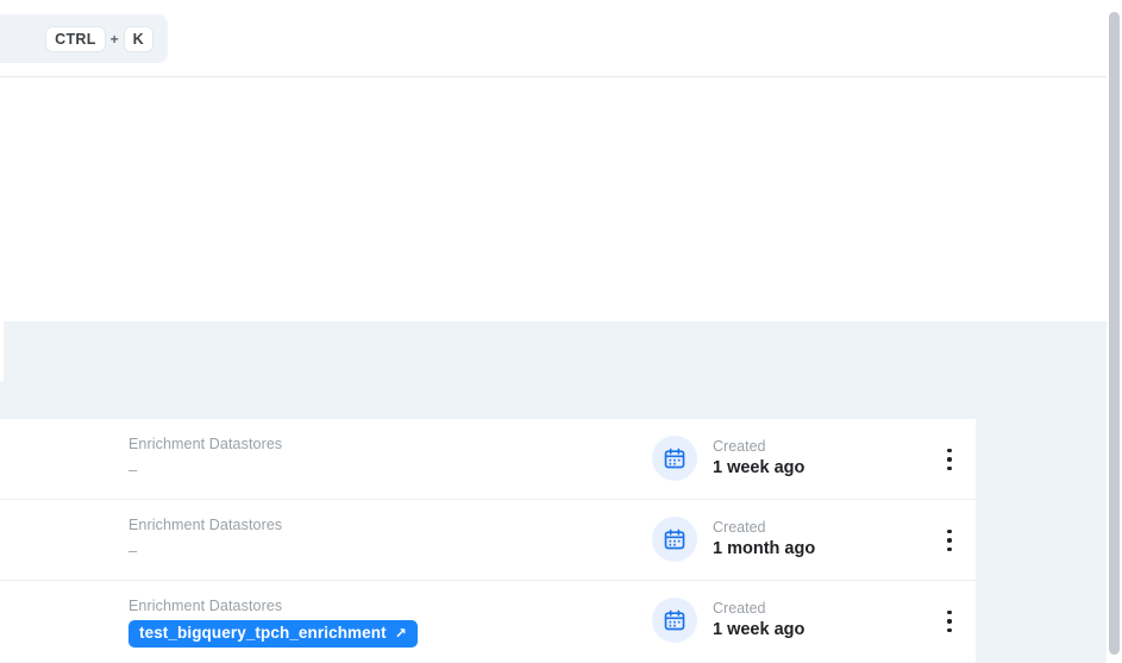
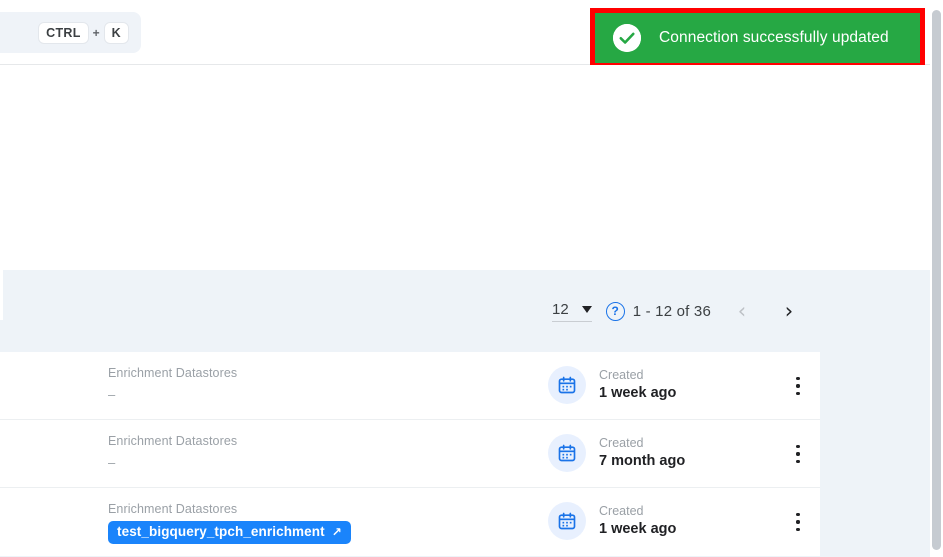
  CTRL
  +
  K
+ Connection successfully updated
+ 12
+ ?
+ 1 - 12 of 36
+ ‹
+ ›
  Enrichment Datastores
  –
  Created
  1 week ago
  Enrichment Datastores
  –
  Created
- 1 month ago
+ 7 month ago
  Enrichment Datastores
  test_bigquery_tpch_enrichment
  ↗
  Created
  1 week ago
